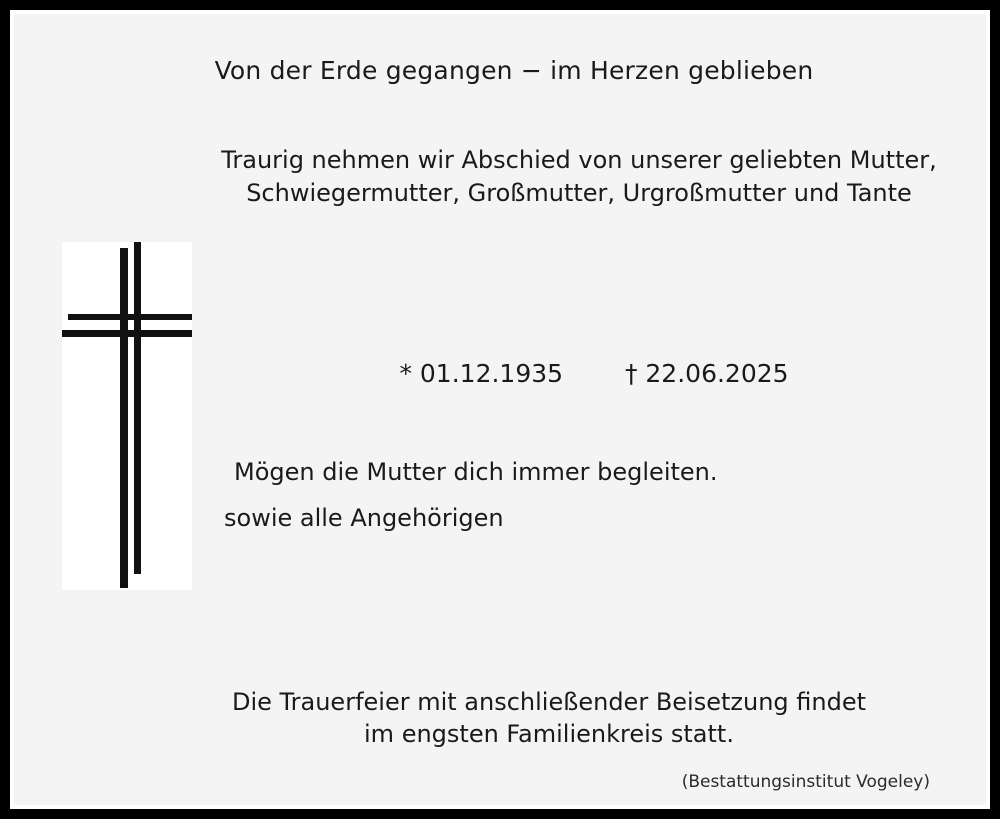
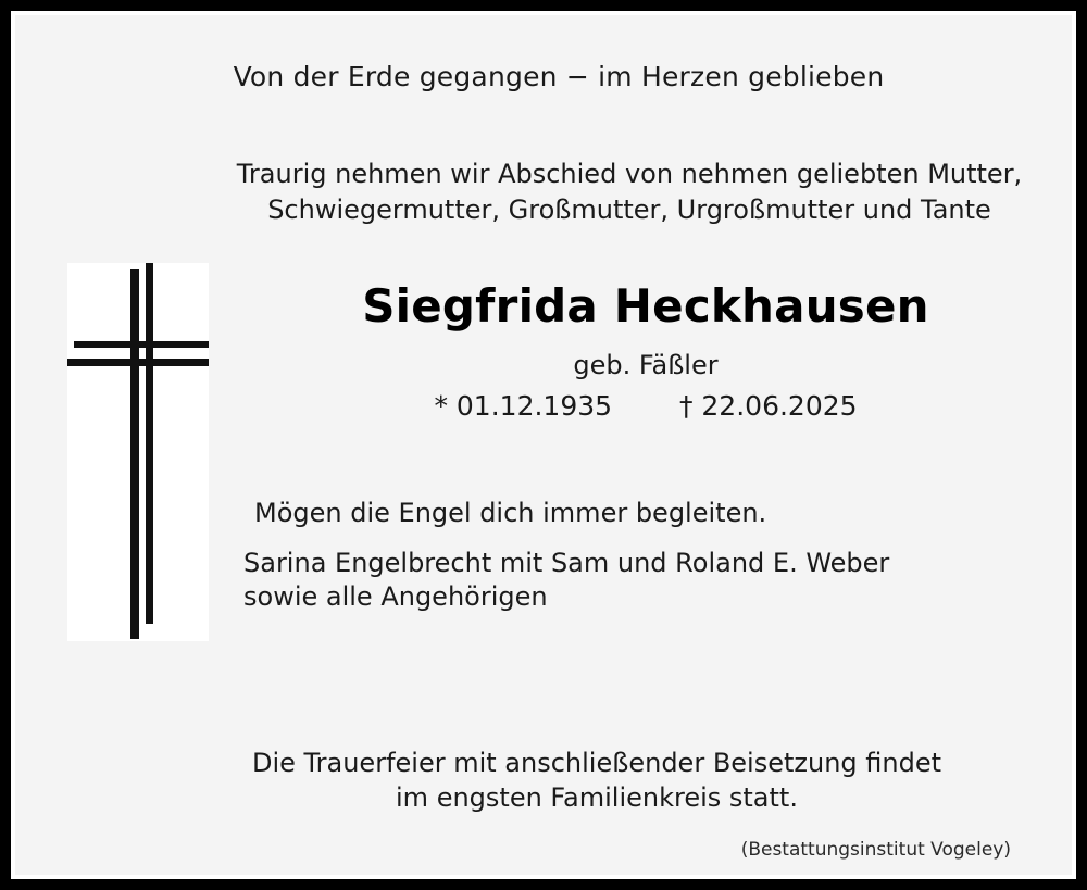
  Von der Erde gegangen − im Herzen geblieben
- Traurig nehmen wir Abschied von unserer geliebten Mutter,
+ Traurig nehmen wir Abschied von nehmen geliebten Mutter,
  Schwiegermutter, Großmutter, Urgroßmutter und Tante
+ Siegfrida Heckhausen
+ geb. Fäßler
  * 01.12.1935 † 22.06.2025
- Mögen die Mutter dich immer begleiten.
+ Mögen die Engel dich immer begleiten.
+ Sarina Engelbrecht mit Sam und Roland E. Weber
  sowie alle Angehörigen
  Die Trauerfeier mit anschließender Beisetzung findet
  im engsten Familienkreis statt.
  (Bestattungsinstitut Vogeley)
